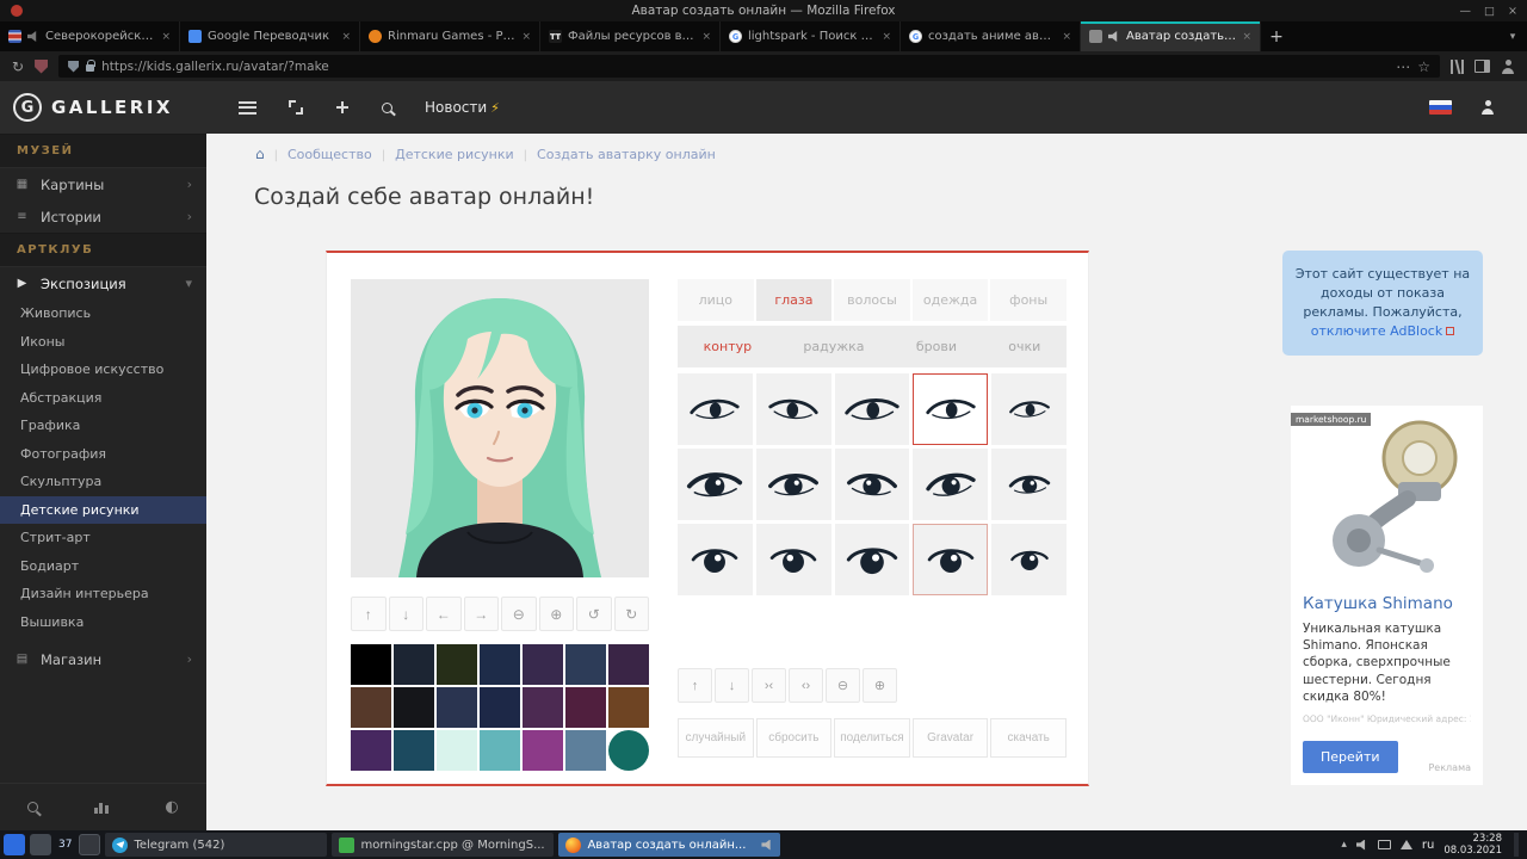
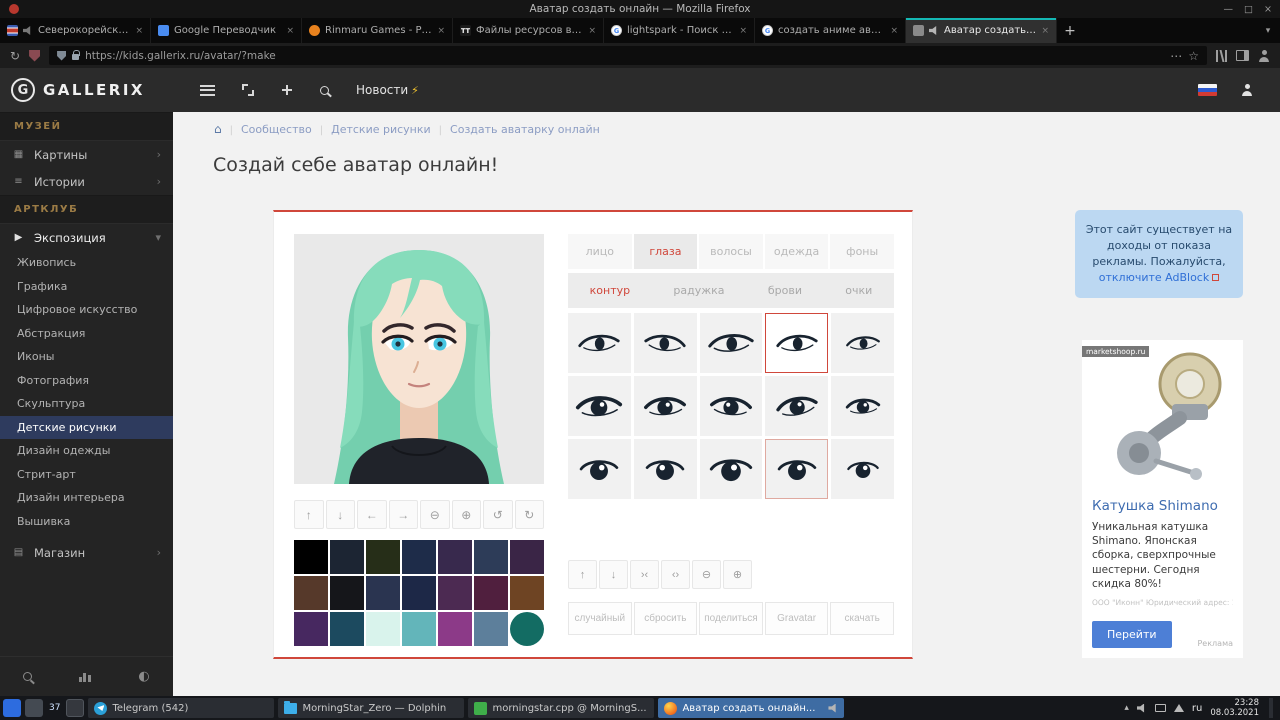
  Аватар создать онлайн — Mozilla Firefox
  —
  □
  ×
  Северокорейский
  ×
  Google Переводчик
  ×
  Rinmaru Games - Pla
  ×
  TT
  Файлы ресурсов в Q
  ×
  G
  lightspark - Поиск в
  ×
  G
  создать аниме ават
  ×
  Аватар создать о
  ×
  +
  ▾
  ↻
  https://kids.gallerix.ru/avatar/?make
  ⋯
  ☆
  G
  GALLERIX
  МУЗЕЙ
  ▦
  Картины
  ›
  ≡
  Истории
  ›
  АРТКЛУБ
  ▶
  Экспозиция
  ▾
  Живопись
- Иконы
+ Графика
  Цифровое искусство
  Абстракция
- Графика
+ Иконы
  Фотография
  Скульптура
  Детские рисунки
+ Дизайн одежды
  Стрит-арт
- Бодиарт
  Дизайн интерьера
  Вышивка
  ▤
  Магазин
  ›
  ◐
  Новости
  ⚡
  ⌂
  Сообщество
  Детские рисунки
  Создать аватарку онлайн
  Создай себе аватар онлайн!
  ↑
  ↓
  ←
  →
  ⊖
  ⊕
  ↺
  ↻
  лицо
  глаза
  волосы
  одежда
  фоны
  контур
  радужка
  брови
  очки
  ↑
  ↓
  ›‹
  ‹›
  ⊖
  ⊕
  случайный
  сбросить
  поделиться
  Gravatar
  скачать
  Этот сайт существует на доходы от показа рекламы. Пожалуйста, отключите AdBlock
  marketshoop.ru
  Катушка Shimano
  Уникальная катушка Shimano. Японская сборка, сверхпрочные шестерни. Сегодня скидка 80%!
  ООО "Иконн" Юридический адрес:
  Перейти
  Реклама
  37
  Telegram (542)
+ MorningStar_Zero — Dolphin
  morningstar.cpp @ MorningS...
  Аватар создать онлайн...
  ▴
  ru
  23:28
  08.03.2021
